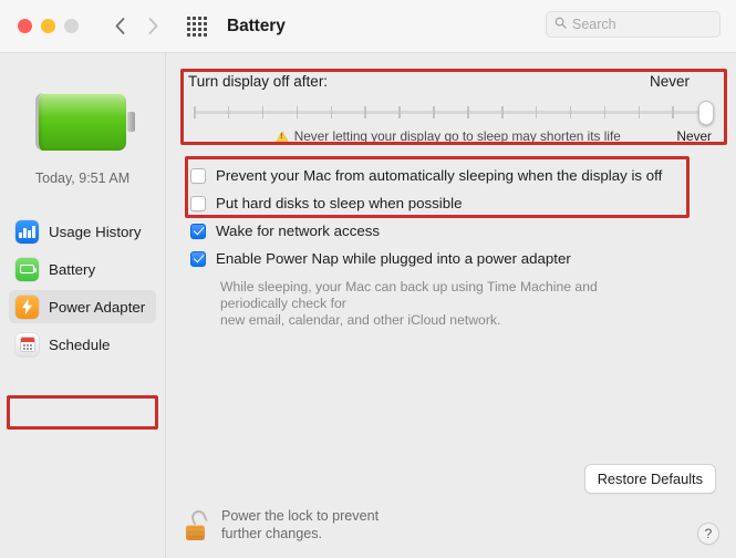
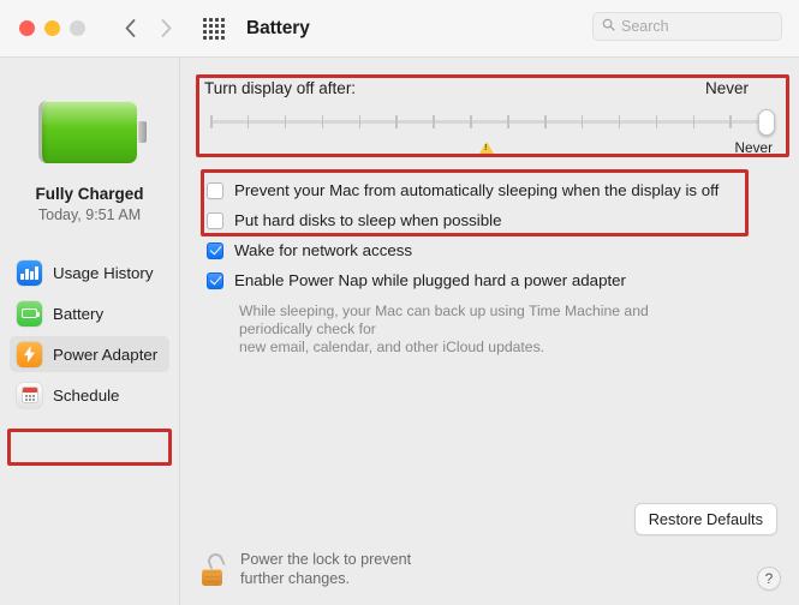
  Battery
  Search
+ Fully Charged
  Today, 9:51 AM
  Usage History
  Battery
  Power Adapter
  Schedule
  Turn display off after:
  Never
- Never letting your display go to sleep may shorten its life
  Never
  Prevent your Mac from automatically sleeping when the display is off
  Put hard disks to sleep when possible
  Wake for network access
- Enable Power Nap while plugged into a power adapter
+ Enable Power Nap while plugged hard a power adapter
  While sleeping, your Mac can back up using Time Machine and periodically check for
- new email, calendar, and other iCloud network.
+ new email, calendar, and other iCloud updates.
  Restore Defaults
  Power the lock to prevent
  further changes.
  ?
